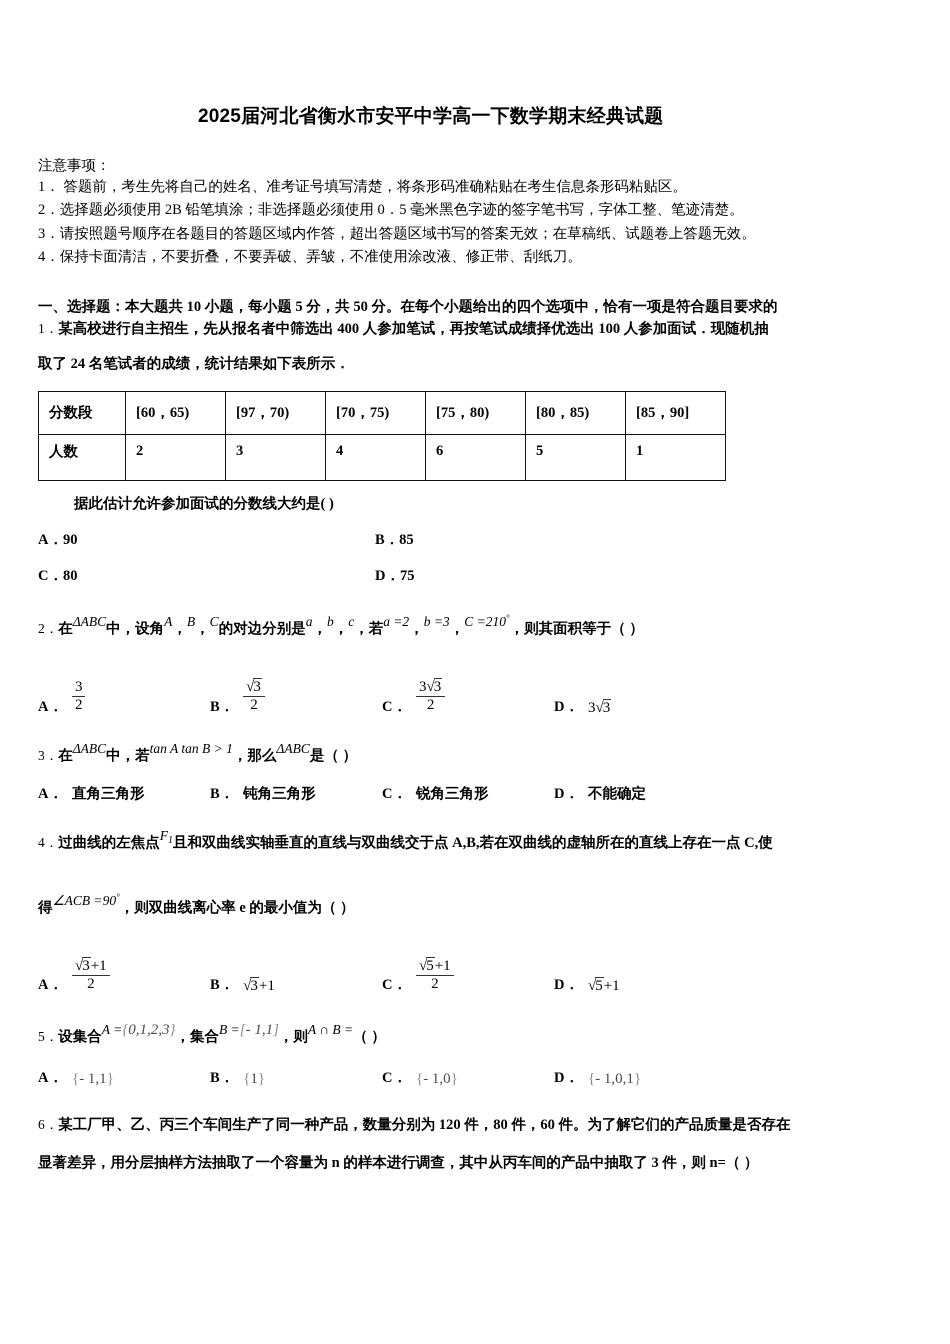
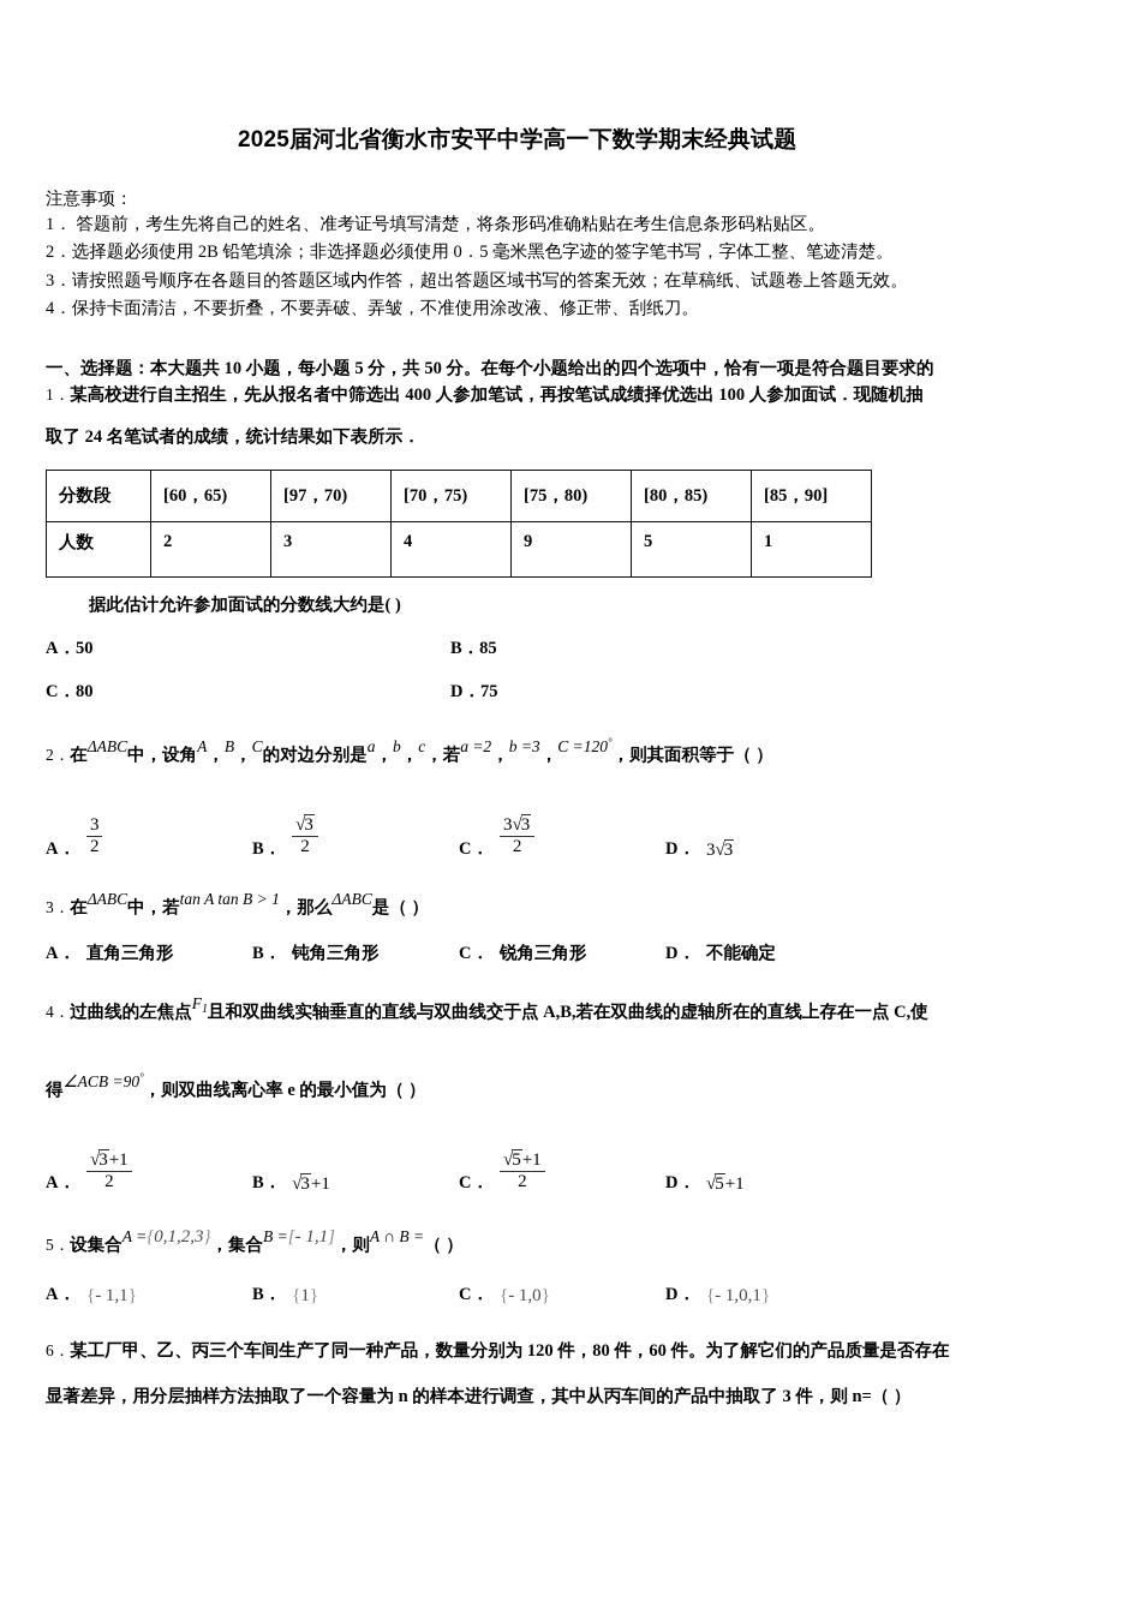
  2025届河北省衡水市安平中学高一下数学期末经典试题
  注意事项：
  1． 答题前，考生先将自己的姓名、准考证号填写清楚，将条形码准确粘贴在考生信息条形码粘贴区。
  2．选择题必须使用 2B 铅笔填涂；非选择题必须使用 0．5 毫米黑色字迹的签字笔书写，字体工整、笔迹清楚。
  3．请按照题号顺序在各题目的答题区域内作答，超出答题区域书写的答案无效；在草稿纸、试题卷上答题无效。
  4．保持卡面清洁，不要折叠，不要弄破、弄皱，不准使用涂改液、修正带、刮纸刀。
  一、选择题：本大题共 10 小题，每小题 5 分，共 50 分。在每个小题给出的四个选项中，恰有一项是符合题目要求的
  1．某高校进行自主招生，先从报名者中筛选出 400 人参加笔试，再按笔试成绩择优选出 100 人参加面试．现随机抽
  取了 24 名笔试者的成绩，统计结果如下表所示．
  分数段	[60，65)	[97，70)	[70，75)	[75，80)	[80，85)	[85，90]
- 人数	2	3	4	6	5	1
+ 人数	2	3	4	9	5	1
  据此估计允许参加面试的分数线大约是( )
- A．90
+ A．50
  B．85
  C．80
  D．75
- 2．在ΔABC中，设角A，B，C的对边分别是a，b，c，若a =2，b =3，C =210°，则其面积等于（ ）
+ 2．在ΔABC中，设角A，B，C的对边分别是a，b，c，若a =2，b =3，C =120°，则其面积等于（ ）
  A．
  3
  2
  B．
  √3
  2
  C．
  3√3
  2
  D．
  3√3
  3．在ΔABC中，若tan A tan B > 1，那么ΔABC是（ ）
  A．
  直角三角形
  B．
  钝角三角形
  C．
  锐角三角形
  D．
  不能确定
  4．过曲线的左焦点F1且和双曲线实轴垂直的直线与双曲线交于点 A,B,若在双曲线的虚轴所在的直线上存在一点 C,使
  得∠ACB =90°，则双曲线离心率 e 的最小值为（ ）
  A．
  √3+1
  2
  B．
  √3+1
  C．
  √5+1
  2
  D．
  √5+1
  5．设集合A ={0,1,2,3}，集合B =[- 1,1]，则A ∩ B =（ ）
  A．
  {- 1,1}
  B．
  {1}
  C．
  {- 1,0}
  D．
  {- 1,0,1}
  6．某工厂甲、乙、丙三个车间生产了同一种产品，数量分别为 120 件，80 件，60 件。为了解它们的产品质量是否存在
  显著差异，用分层抽样方法抽取了一个容量为 n 的样本进行调查，其中从丙车间的产品中抽取了 3 件，则 n=（ ）
